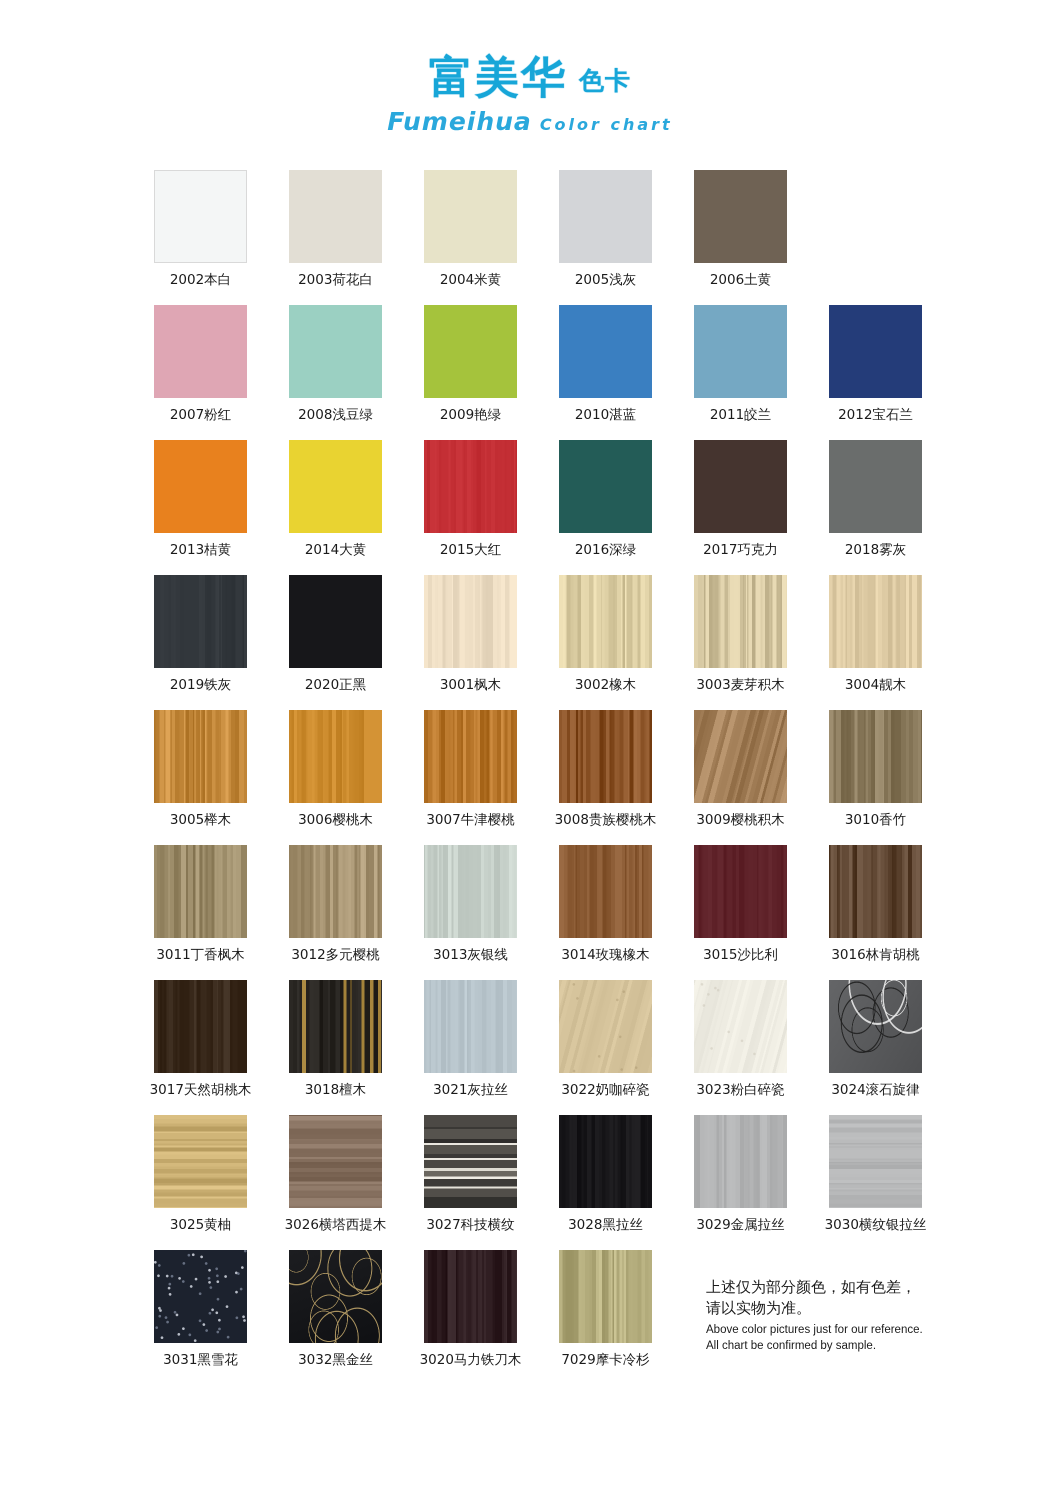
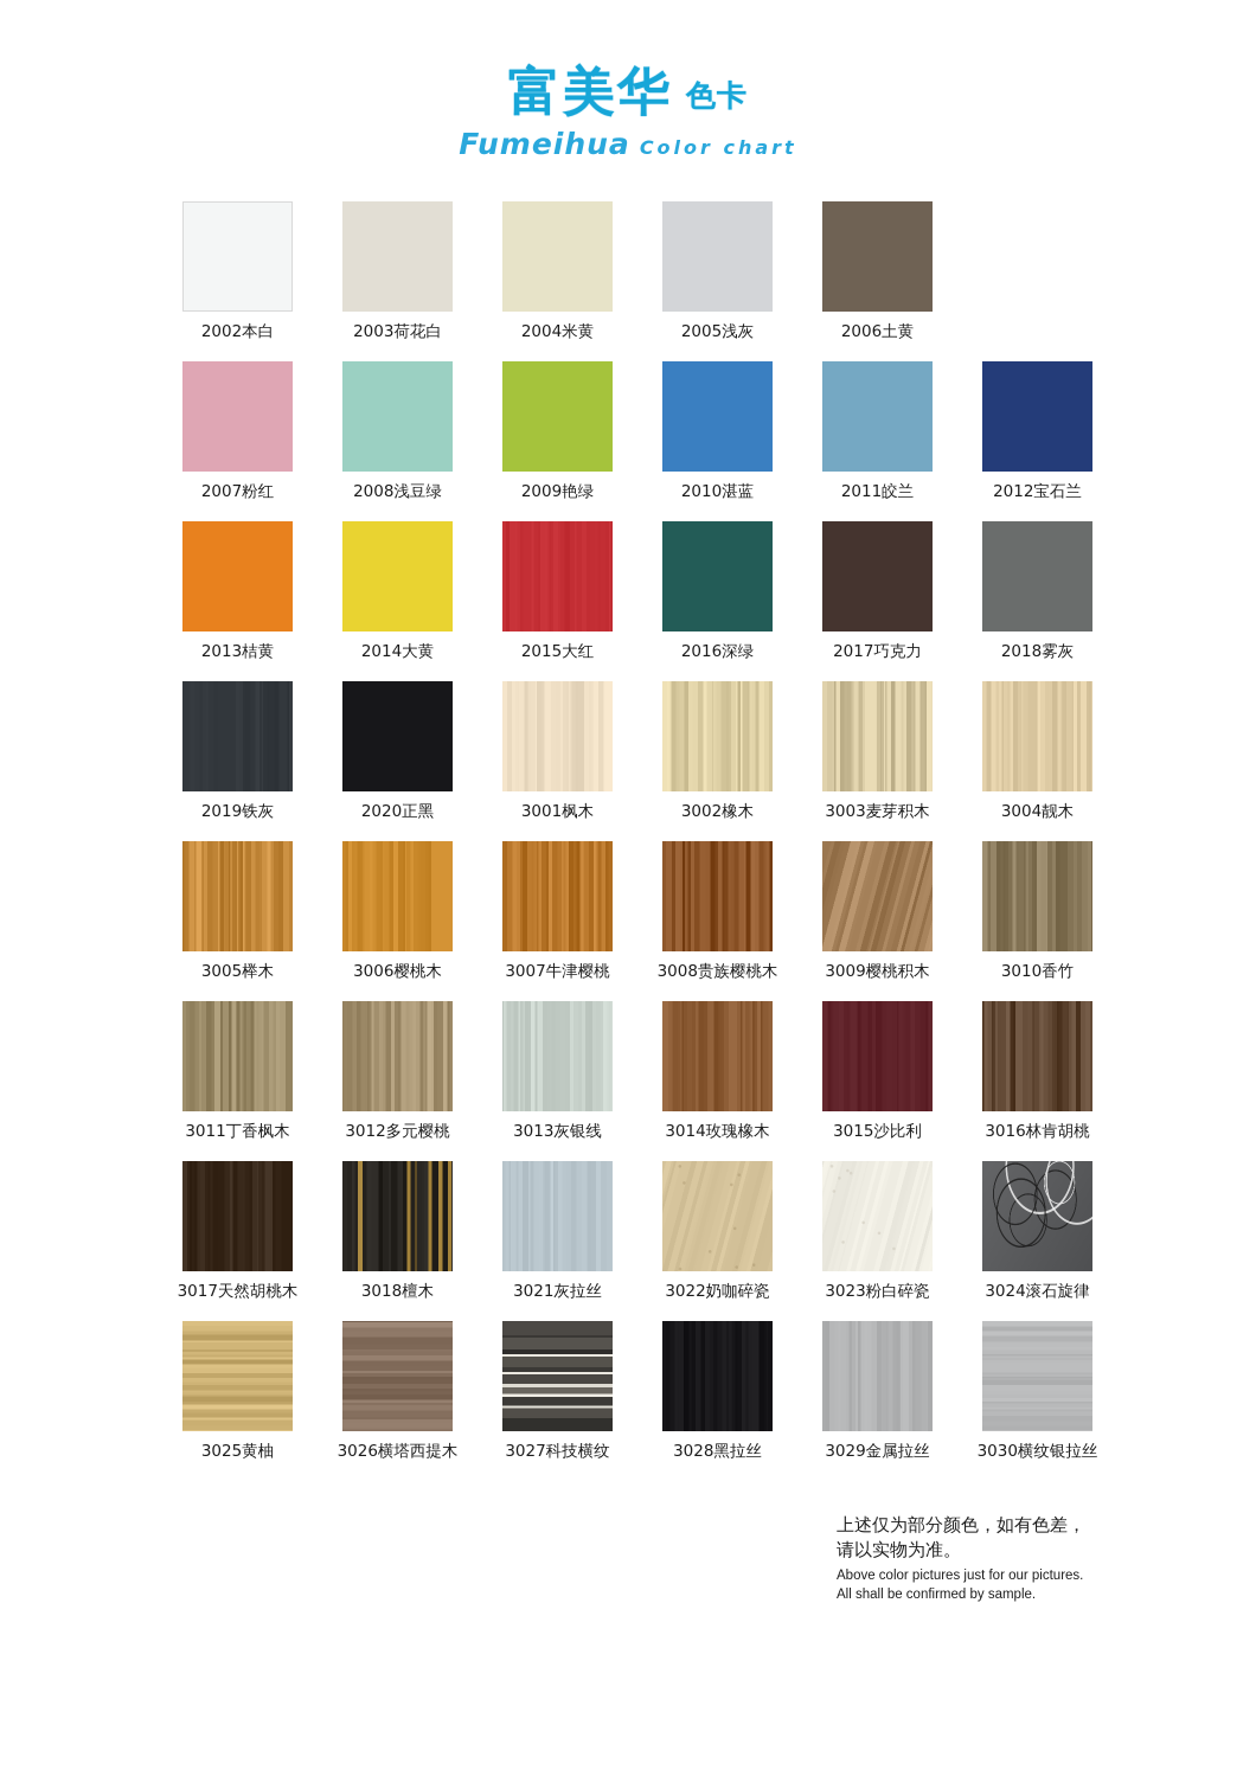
  富美华 色卡
  Fumeihua Color chart
  2002本白
  2003荷花白
  2004米黄
  2005浅灰
  2006土黄
  2007粉红
  2008浅豆绿
  2009艳绿
  2010湛蓝
  2011皎兰
  2012宝石兰
  2013桔黄
  2014大黄
  2015大红
  2016深绿
  2017巧克力
  2018雾灰
  2019铁灰
  2020正黑
  3001枫木
  3002橡木
  3003麦芽积木
  3004靓木
  3005榉木
  3006樱桃木
  3007牛津樱桃
  3008贵族樱桃木
  3009樱桃积木
  3010香竹
  3011丁香枫木
  3012多元樱桃
  3013灰银线
  3014玫瑰橡木
  3015沙比利
  3016林肯胡桃
  3017天然胡桃木
  3018檀木
  3021灰拉丝
  3022奶咖碎瓷
  3023粉白碎瓷
  3024滚石旋律
  3025黄柚
  3026横塔西提木
  3027科技横纹
  3028黑拉丝
  3029金属拉丝
  3030横纹银拉丝
- 3031黑雪花
- 3032黑金丝
- 3020马力铁刀木
- 7029摩卡冷杉
  上述仅为部分颜色，如有色差，
  请以实物为准。
- Above color pictures just for our reference.
+ Above color pictures just for our pictures.
- All chart be confirmed by sample.
+ All shall be confirmed by sample.
